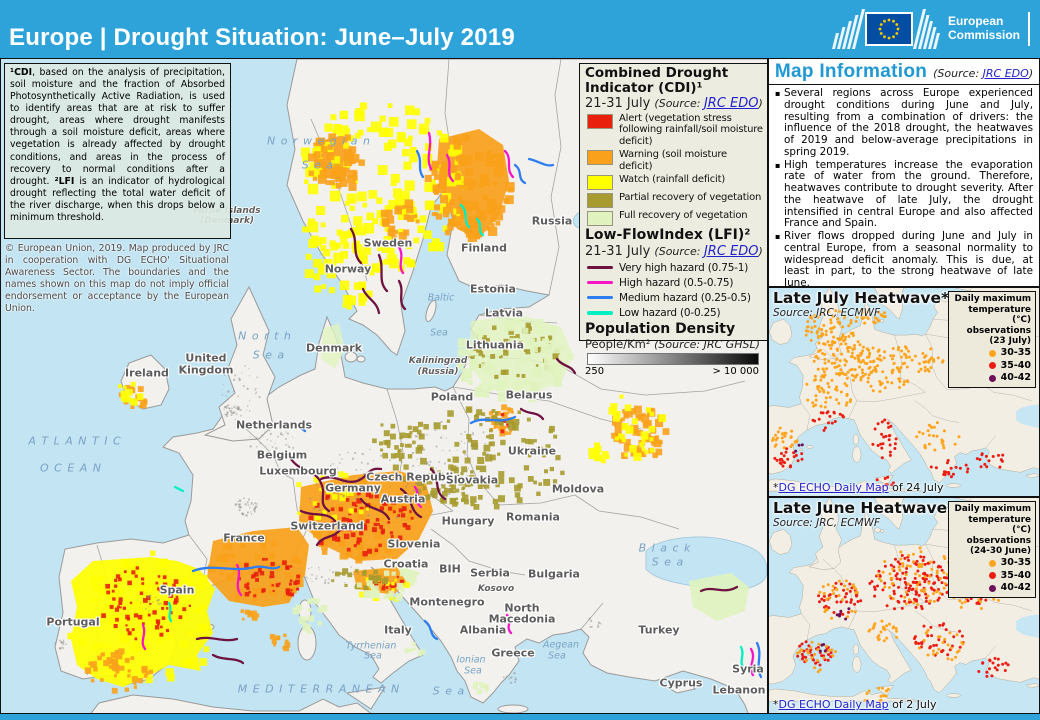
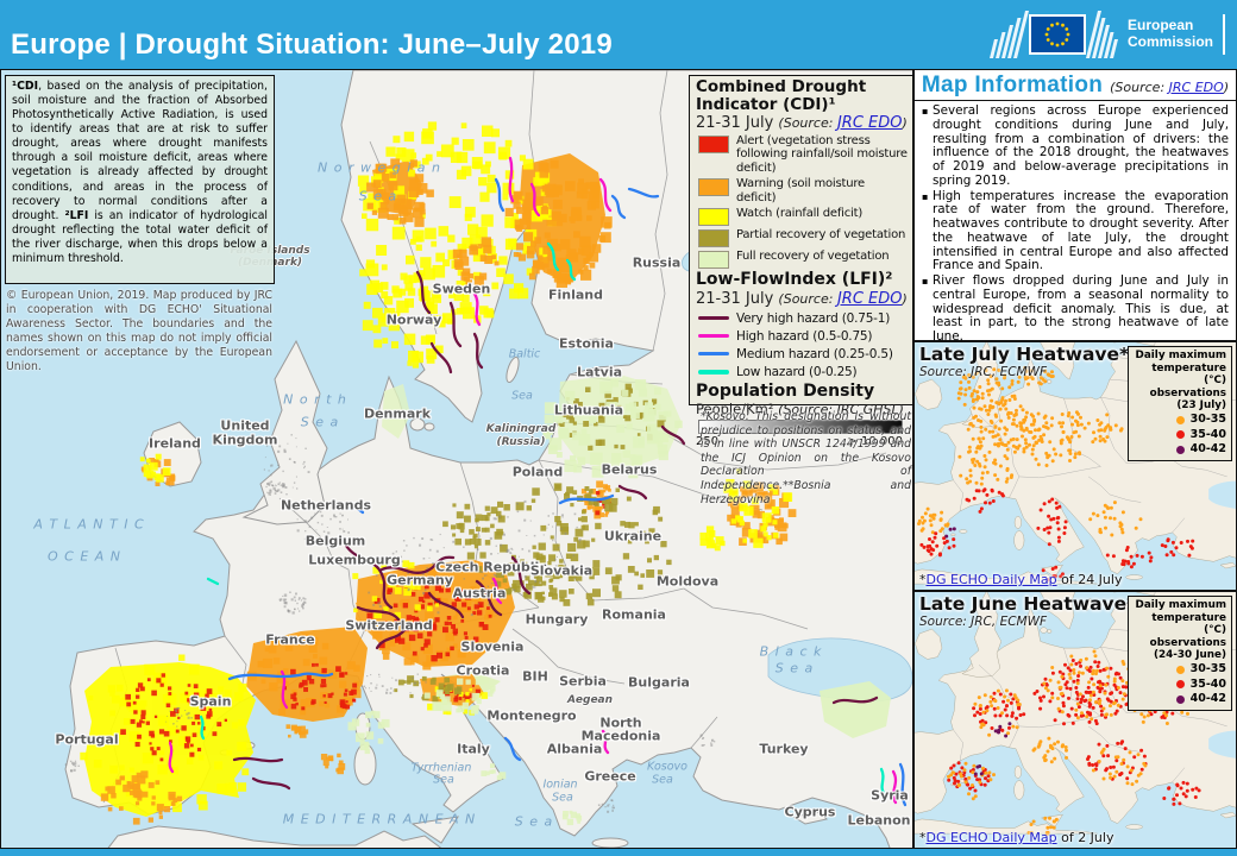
  Europe | Drought Situation: June–July 2019
  European
  Commission
  Norway
  Sweden
  Finland
  Russia
  Estonia
  Latvia
  Lithuania
  Kaliningrad
  (Russia)
  Denmark
  Ireland
  United
  Kingdom
  Netherlands
  Belgium
  Luxembourg
  Germany
  Poland
  Belarus
  Ukraine
  Moldova
  Czech Republic
  Slovakia
  Austria
  Switzerland
  Hungary
  Romania
  Slovenia
  Croatia
  BIH
  Serbia
  Bulgaria
- Kosovo
+ Aegean
  Montenegro
  North
  Macedonia
  Albania
  Greece
  Italy
  France
  Spain
  Portugal
  Turkey
  Cyprus
  Syria
  Lebanon
  N o r w e g i a n
  S e a
  N o r t h
  S e a
  A T L A N T I C
  O C E A N
  Baltic
  Sea
  B l a c k
  S e a
  Tyrrhenian
  Sea
  Ionian
  Sea
- Aegean
+ Kosovo
  Sea
  M E D I T E R R A N E A N
  S e a
  ¹CDI, based on the analysis of precipitation, soil moisture and the fraction of Absorbed Photosynthetically Active Radiation, is used to identify areas that are at risk to suffer drought, areas where drought manifests through a soil moisture deficit, areas where vegetation is already affected by drought conditions, and areas in the process of recovery to normal conditions after a drought. ²LFI is an indicator of hydrological drought reflecting the total water deficit of the river discharge, when this drops below a minimum threshold.
  © European Union, 2019. Map produced by JRC in cooperation with DG ECHO' Situational Awareness Sector. The boundaries and the names shown on this map do not imply official endorsement or acceptance by the European Union.
  Combined Drought
  Indicator (CDI)¹
  21-31 July (Source: JRC EDO)
  Alert (vegetation stress following rainfall/soil moisture deficit)
  Warning (soil moisture deficit)
  Watch (rainfall deficit)
  Partial recovery of vegetation
  Full recovery of vegetation
  Low-FlowIndex (LFI)²
  21-31 July (Source: JRC EDO)
  Very high hazard (0.75-1)
  High hazard (0.5-0.75)
  Medium hazard (0.25-0.5)
  Low hazard (0-0.25)
  Population Density
  People/Km² (Source: JRC GHSL)
  250
  > 10 000
+ *Kosovo: This designation is without prejudice to positions on status, and is in line with UNSCR 1244/1999 and the ICJ Opinion on the Kosovo Declaration of Independence.**Bosnia and Herzegovina
  Map Information
  (Source: JRC EDO)
  ▪
  Several regions across Europe experienced drought conditions during June and July, resulting from a combination of drivers: the influence of the 2018 drought, the heatwaves of 2019 and below-average precipitations in spring 2019.
  ▪
  High temperatures increase the evaporation rate of water from the ground. Therefore, heatwaves contribute to drought severity. After the heatwave of late July, the drought intensified in central Europe and also affected France and Spain.
  ▪
  River flows dropped during June and July in central Europe, from a seasonal normality to widespread deficit anomaly. This is due, at least in part, to the strong heatwave of late June.
  Late July Heatwave*
  Source: JRC, ECMWF
  Daily maximum
  temperature (°C)
  observations
  (23 July)
  30-35
  35-40
  40-42
  *DG ECHO Daily Map of 24 July
  Late June Heatwave
  Source: JRC, ECMWF
  Daily maximum
  temperature (°C)
  observations
  (24-30 June)
  30-35
  35-40
  40-42
  *DG ECHO Daily Map of 2 July
